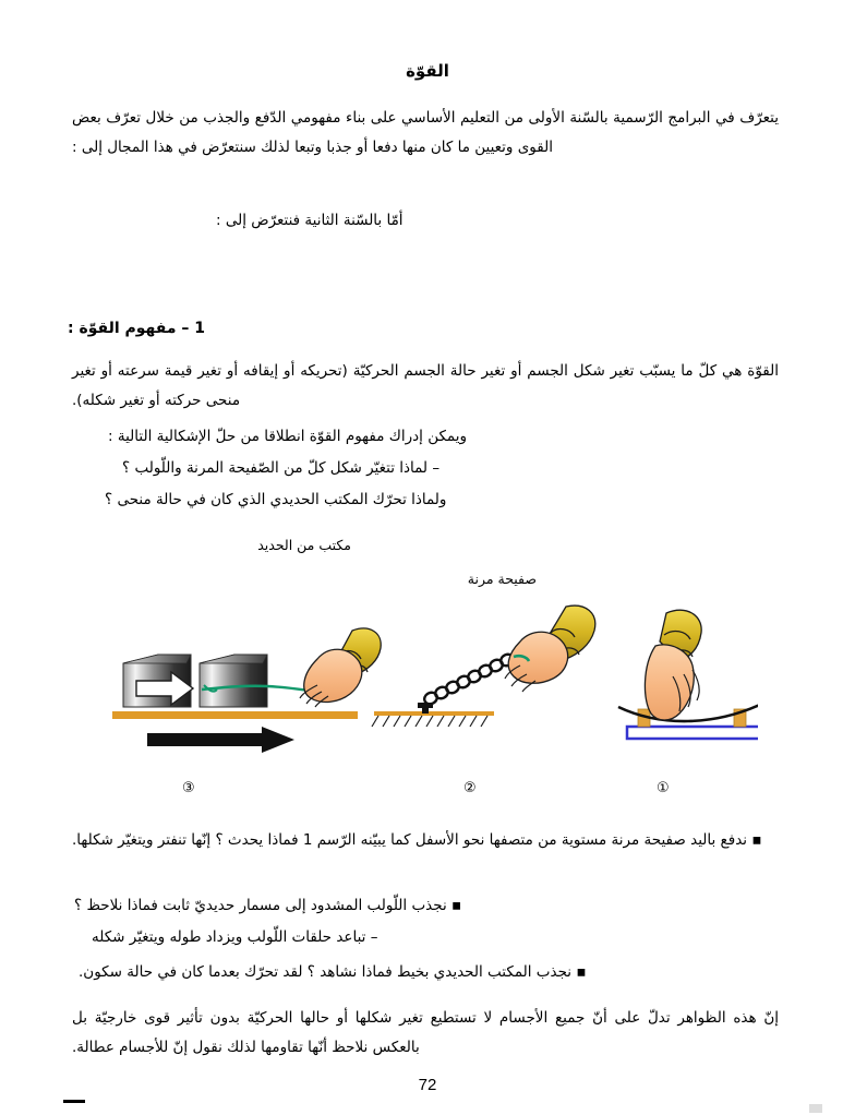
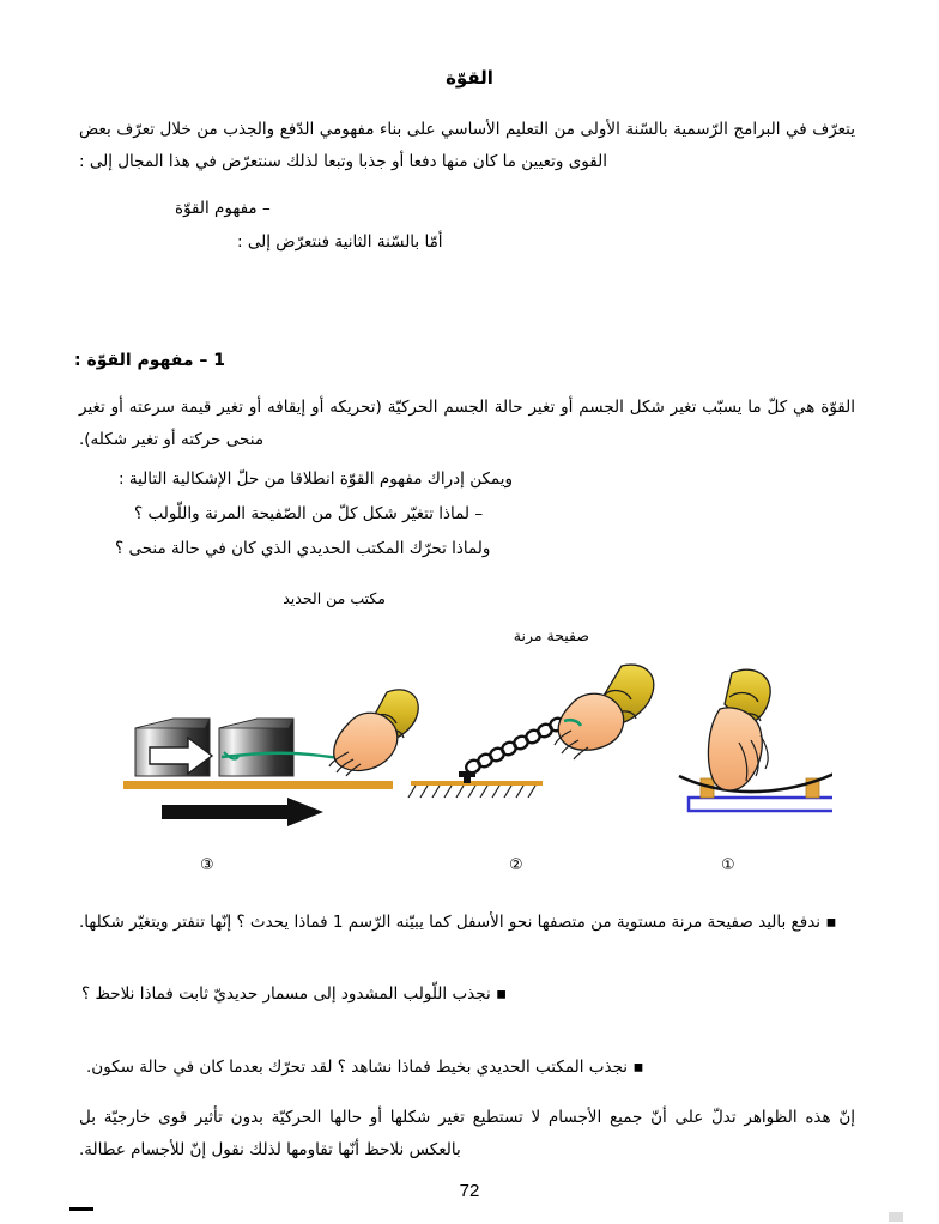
  القوّة
  يتعرّف في البرامج الرّسمية بالسّنة الأولى من التعليم الأساسي على بناء مفهومي الدّفع والجذب من خلال تعرّف بعض القوى وتعيين ما كان منها دفعا أو جذبا وتبعا لذلك سنتعرّض في هذا المجال إلى :
+ – مفهوم القوّة
  أمّا بالسّنة الثانية فنتعرّض إلى :
  1 – مفهوم القوّة :
  القوّة هي كلّ ما يسبّب تغير شكل الجسم أو تغير حالة الجسم الحركيّة (تحريكه أو إيقافه أو تغير قيمة سرعته أو تغير منحى حركته أو تغير شكله).
  ويمكن إدراك مفهوم القوّة انطلاقا من حلّ الإشكالية التالية :
  – لماذا تتغيّر شكل كلّ من الصّفيحة المرنة واللّولب ؟
  ولماذا تحرّك المكتب الحديدي الذي كان في حالة منحى ؟
  مكتب من الحديد
  صفيحة مرنة
  ③
  ②
  ①
  ▪ ندفع باليد صفيحة مرنة مستوية من متصفها نحو الأسفل كما يبيّنه الرّسم 1 فماذا يحدث ؟ إنّها تنفتر ويتغيّر شكلها.
  ▪ نجذب اللّولب المشدود إلى مسمار حديديّ ثابت فماذا نلاحظ ؟
- – تباعد حلقات اللّولب ويزداد طوله ويتغيّر شكله
  ▪ نجذب المكتب الحديدي بخيط فماذا نشاهد ؟ لقد تحرّك بعدما كان في حالة سكون.
  إنّ هذه الظواهر تدلّ على أنّ جميع الأجسام لا تستطيع تغير شكلها أو حالها الحركيّة بدون تأثير قوى خارجيّة بل بالعكس نلاحظ أنّها تقاومها لذلك نقول إنّ للأجسام عطالة.
  72
